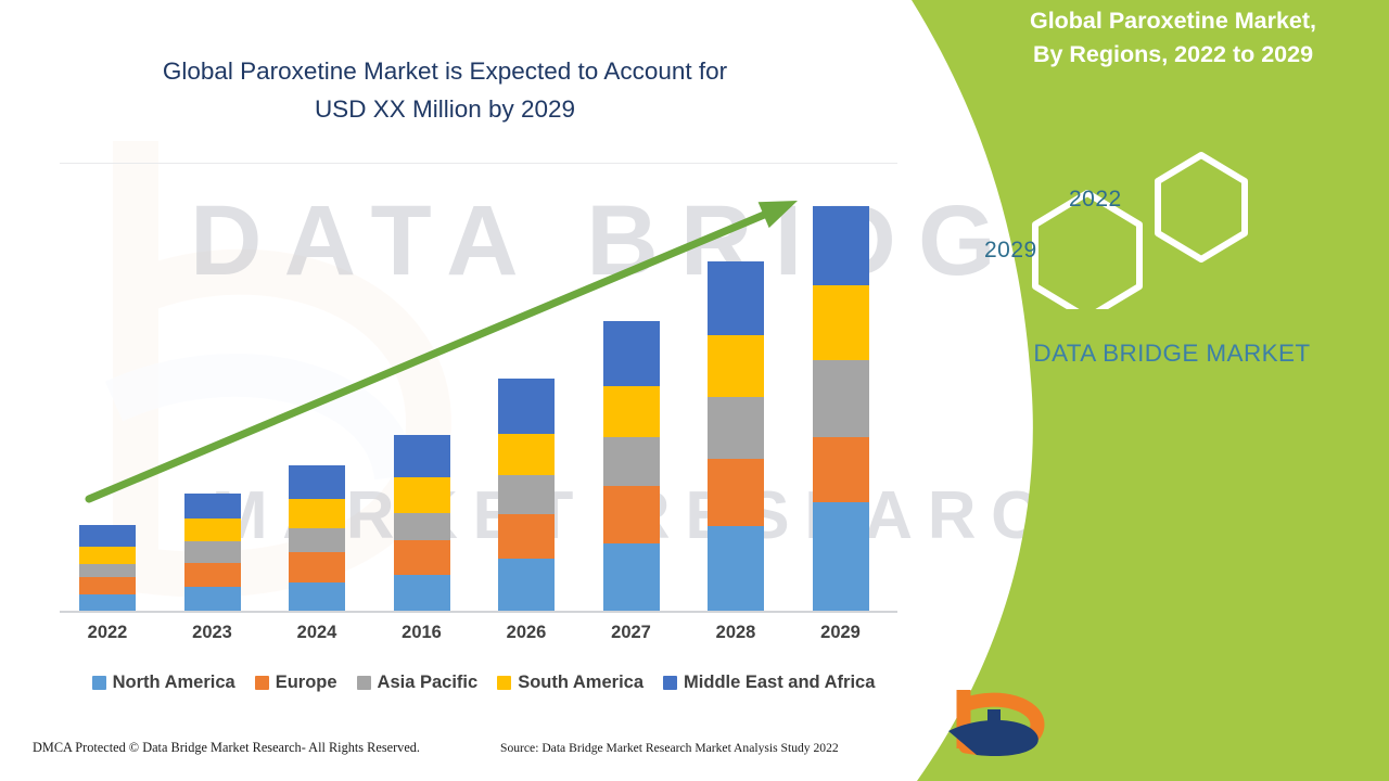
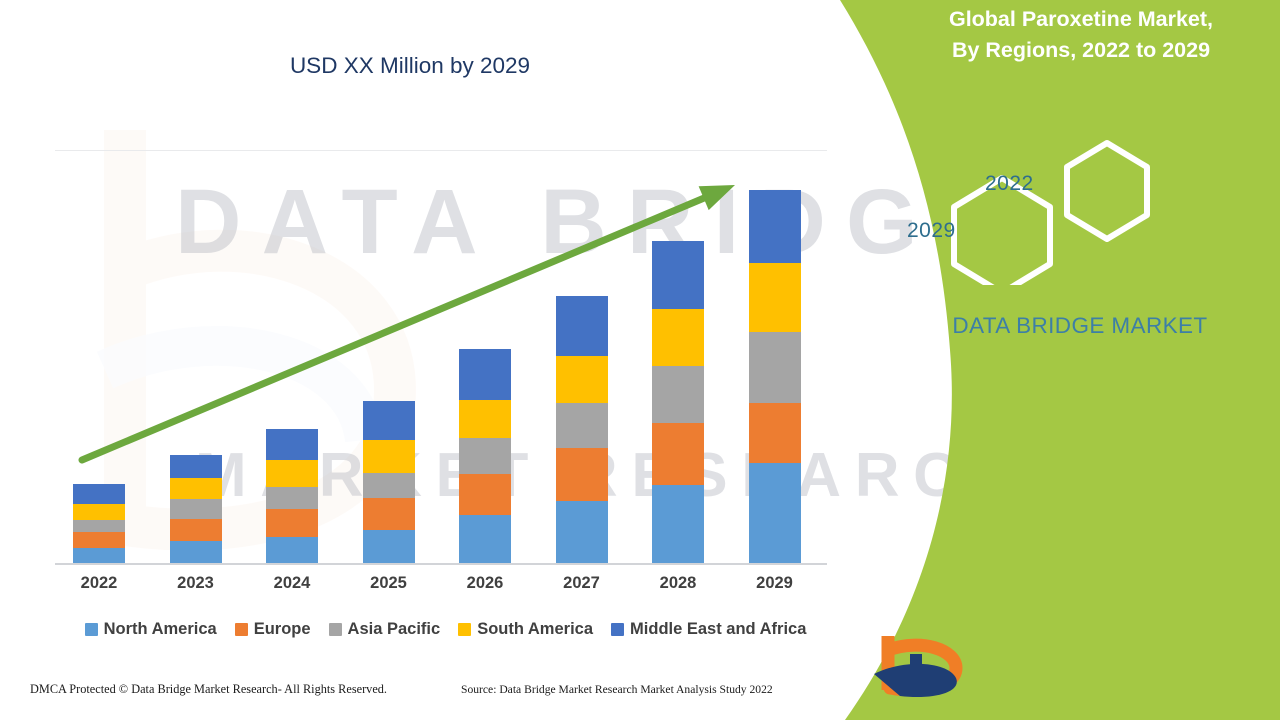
  DATA BRIDG
  Global Paroxetine Market,
  By Regions, 2022 to 2029
  2022
  2029
  DATA BRIDGE MARKET
- Global Paroxetine Market is Expected to Account for
  USD XX Million by 2029
  2022
  2023
  2024
- 2016
+ 2025
  2026
  2027
  2028
  2029
  North America
  Europe
  Asia Pacific
  South America
  Middle East and Africa
  DMCA Protected © Data Bridge Market Research- All Rights Reserved.
  Source: Data Bridge Market Research Market Analysis Study 2022
